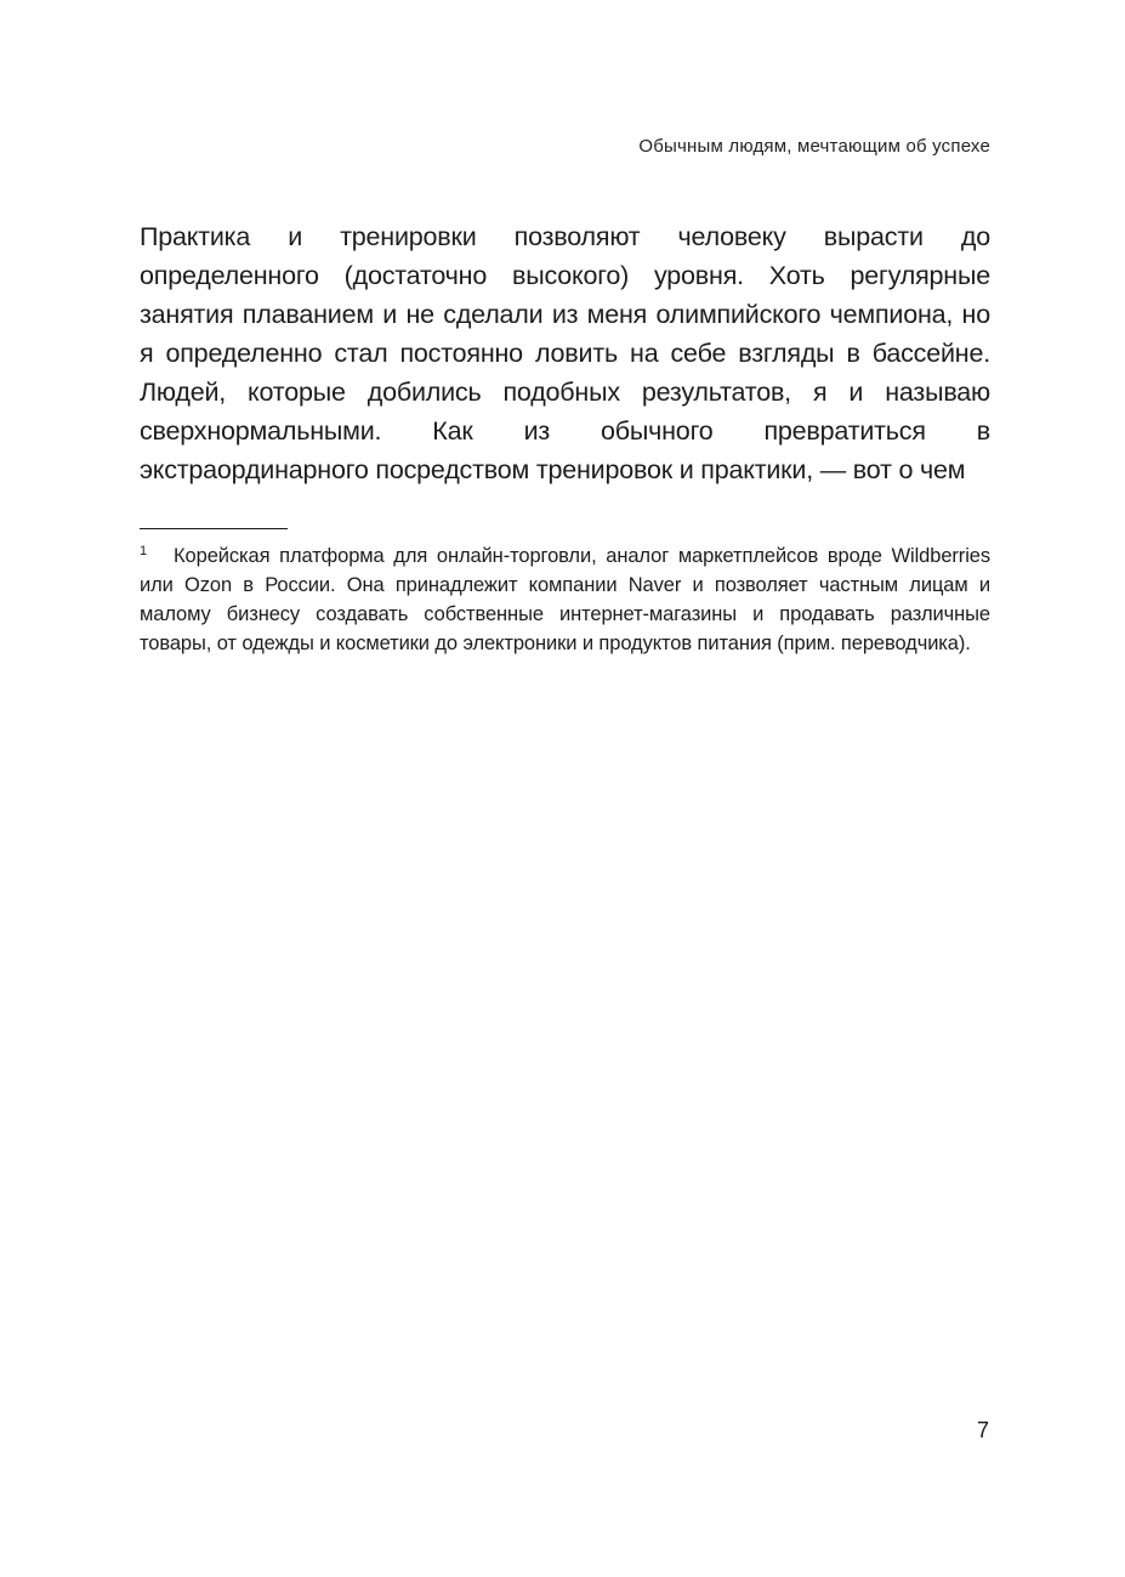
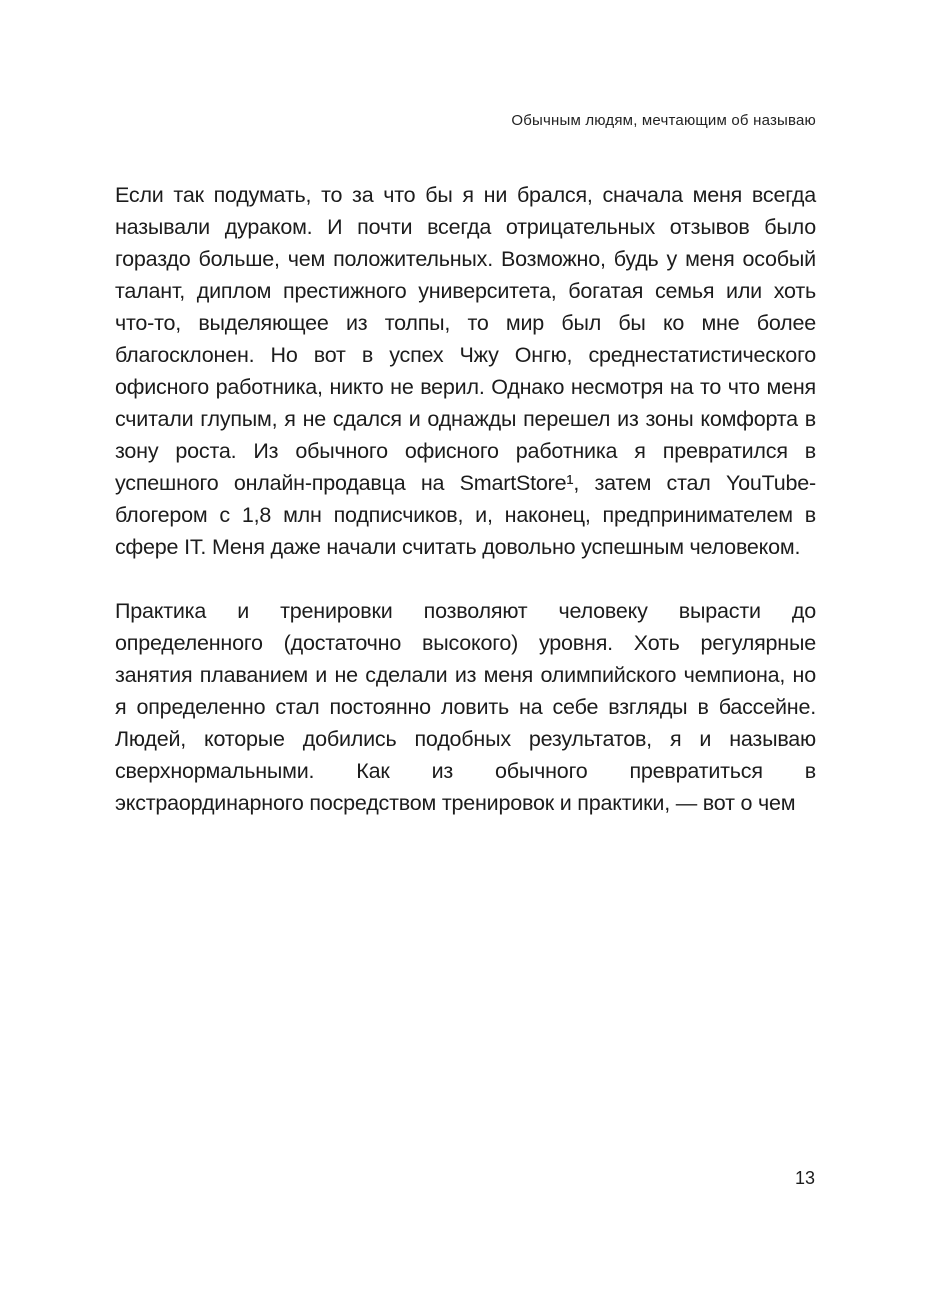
- Обычным людям, мечтающим об успехе
+ Обычным людям, мечтающим об называю
+ Если так подумать, то за что бы я ни брался, сначала меня всегда называли дураком. И почти всегда отрицательных отзывов было гораздо больше, чем положительных. Возможно, будь у меня особый талант, диплом престижного университета, богатая семья или хоть что-то, выделяющее из толпы, то мир был бы ко мне более благосклонен. Но вот в успех Чжу Онгю, среднестатистического офисного работника, никто не верил. Однако несмотря на то что меня считали глупым, я не сдался и однажды перешел из зоны комфорта в зону роста. Из обычного офисного работника я превратился в успешного онлайн-продавца на SmartStore¹, затем стал YouTube-блогером с 1,8 млн подписчиков, и, наконец, предпринимателем в сфере IT. Меня даже начали считать довольно успешным человеком.
  Практика и тренировки позволяют человеку вырасти до определенного (достаточно высокого) уровня. Хоть регулярные занятия плаванием и не сделали из меня олимпийского чемпиона, но я определенно стал постоянно ловить на себе взгляды в бассейне. Людей, которые добились подобных результатов, я и называю сверхнормальными. Как из обычного превратиться в экстраординарного посредством тренировок и практики, — вот о чем
- 1 Корейская платформа для онлайн-торговли, аналог маркетплейсов вроде Wildberries или Ozon в России. Она принадлежит компании Naver и позволяет частным лицам и малому бизнесу создавать собственные интернет-магазины и продавать различные товары, от одежды и косметики до электроники и продуктов питания (прим. переводчика).
- 7
+ 13
